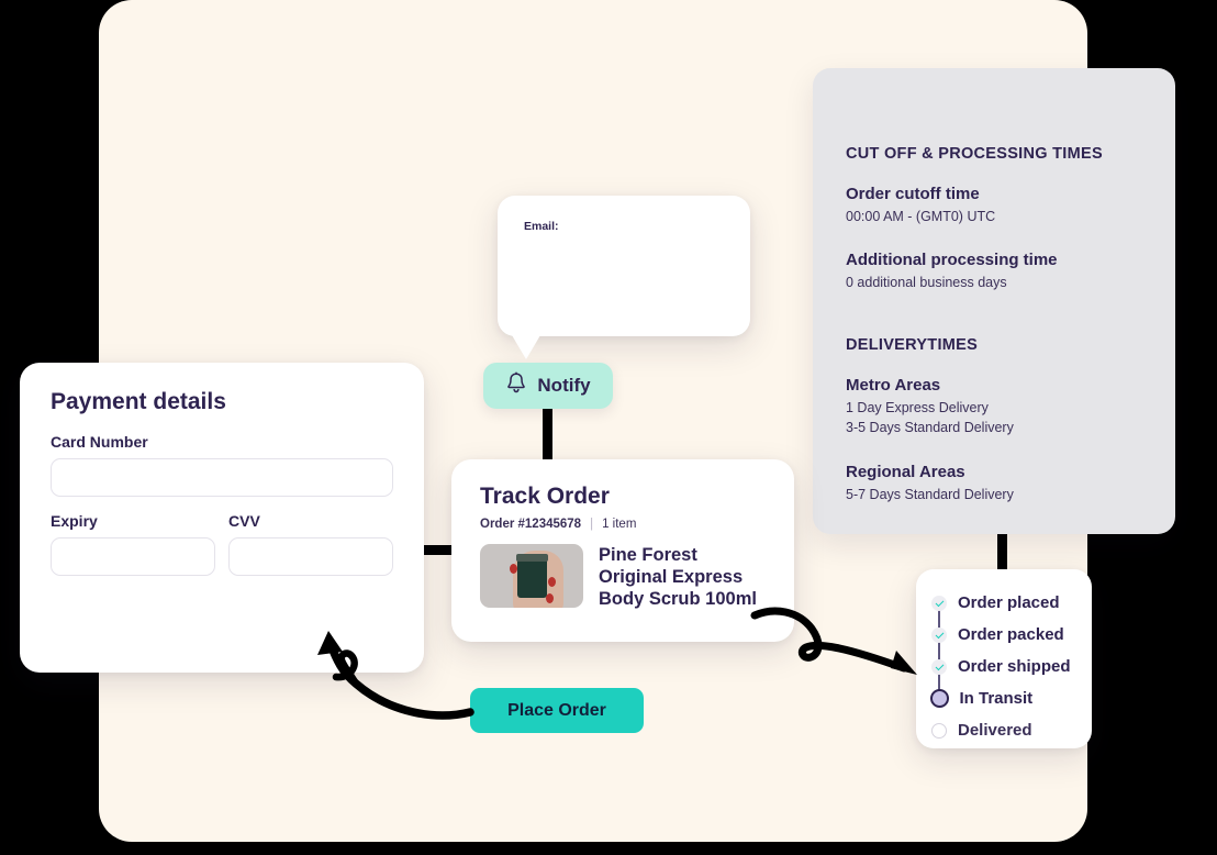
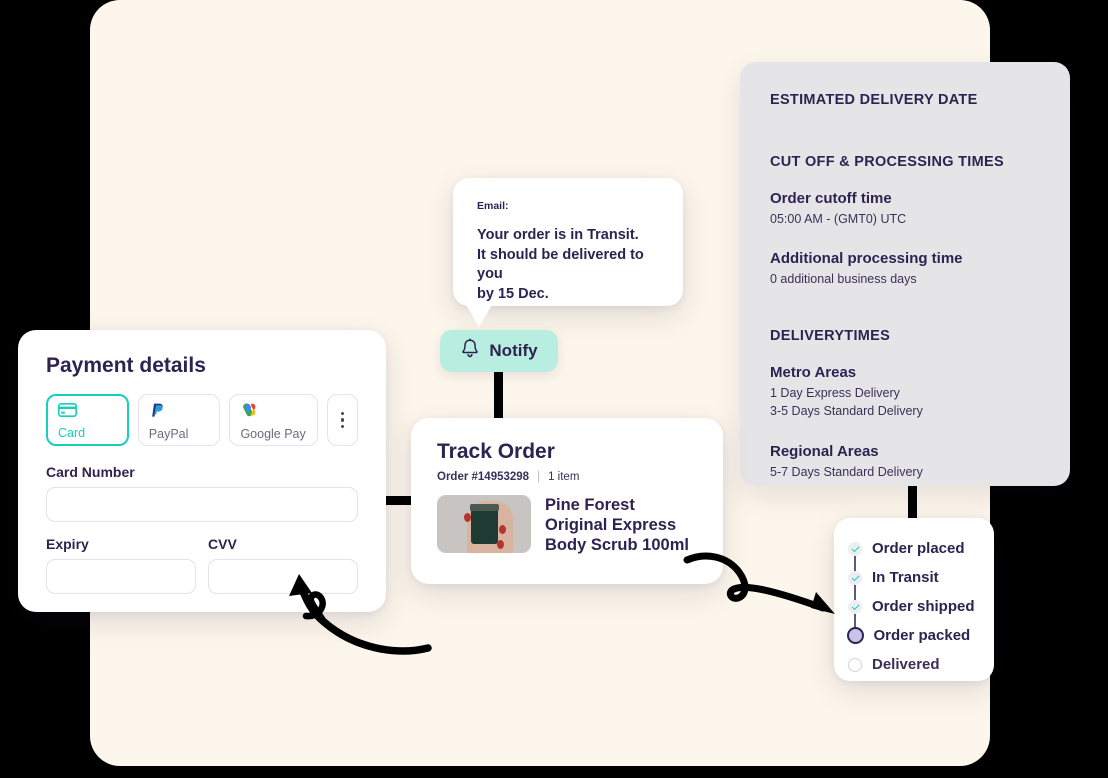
+ ESTIMATED DELIVERY DATE
  CUT OFF & PROCESSING TIMES
  Order cutoff time
- 00:00 AM - (GMT0) UTC
+ 05:00 AM - (GMT0) UTC
  Additional processing time
  0 additional business days
  DELIVERYTIMES
  Metro Areas
  1 Day Express Delivery
  3-5 Days Standard Delivery
  Regional Areas
  5-7 Days Standard Delivery
  Payment details
+ Card
+ PayPal
+ Google Pay
  Card Number
  Expiry
  CVV
  Track Order
- Order #12345678
+ Order #14953298
  |
  1 item
  Pine Forest Original Express Body Scrub 100ml
  Email:
+ Your order is in Transit.
+ It should be delivered to you
+ by 15 Dec.
  Notify
- Place Order
  Order placed
- Order packed
+ In Transit
  Order shipped
- In Transit
+ Order packed
  Delivered
